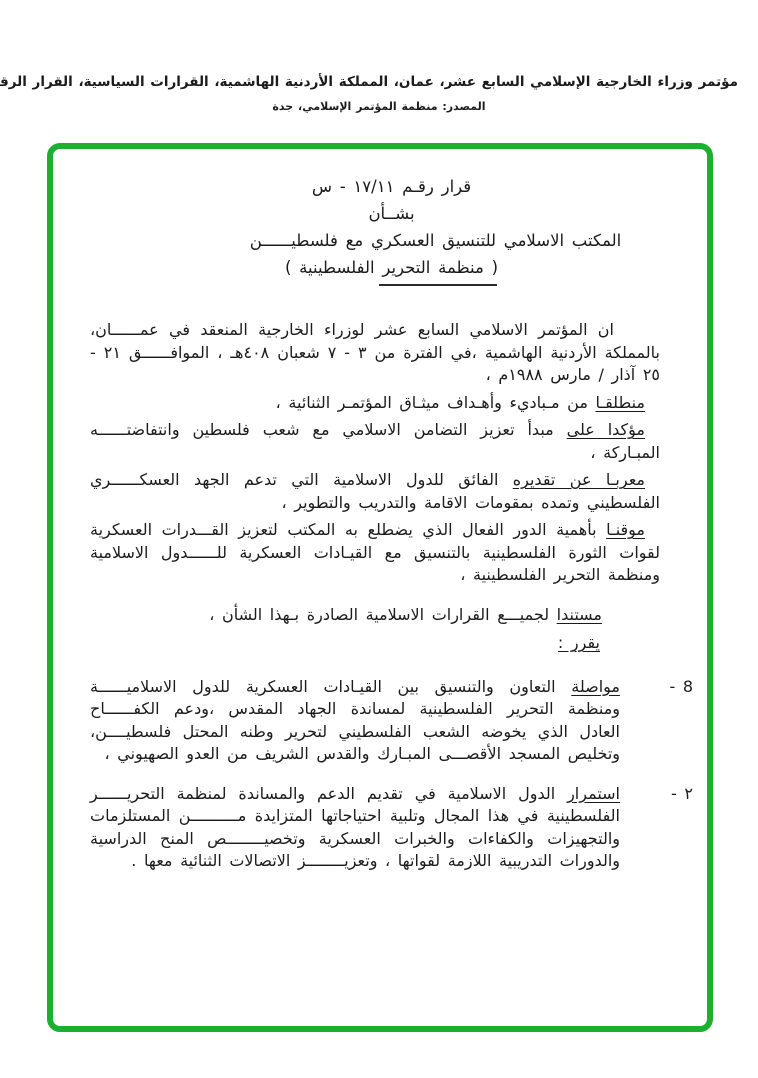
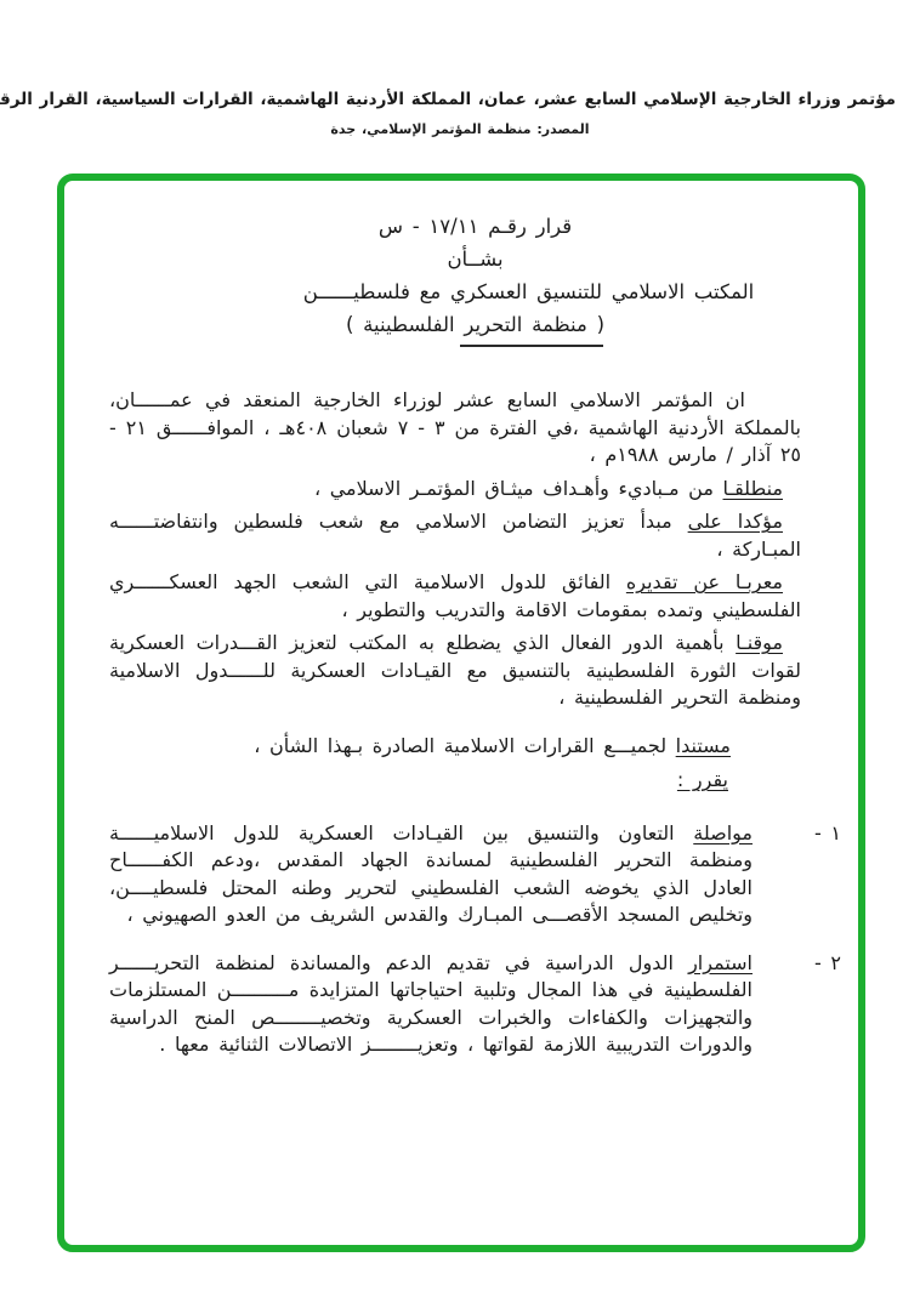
  مؤتمر وزراء الخارجية الإسلامي السابع عشر، عمان، المملكة الأردنية الهاشمية، القرارات السياسية، القرار الرق
  المصدر: منظمة المؤتمر الإسلامي، جدة
  قرار رقـم ١٧/١١ - س
  بشــأن
  المكتب الاسلامي للتنسيق العسكري مع فلسطيــــــن
  ( منظمة التحرير الفلسطينية )
  ان المؤتمر الاسلامي السابع عشر لوزراء الخارجية المنعقد في عمــــــان، بالمملكة الأردنية الهاشمية ،في الفترة من ٣ - ٧ شعبان ٤٠٨هـ ، الموافــــــق ٢١ - ٢٥ آذار / مارس ١٩٨٨م ،
- منطلقـا من مـباديء وأهـداف ميثـاق المؤتمـر الثنائية ،
+ منطلقـا من مـباديء وأهـداف ميثـاق المؤتمـر الاسلامي ،
  مؤكدا على مبدأ تعزيز التضامن الاسلامي مع شعب فلسطين وانتفاضتــــــه المبـاركة ،
- معربـا عن تقديره الفائق للدول الاسلامية التي تدعم الجهد العسكــــــري الفلسطيني وتمده بمقومات الاقامة والتدريب والتطوير ،
+ معربـا عن تقديره الفائق للدول الاسلامية التي الشعب الجهد العسكــــــري الفلسطيني وتمده بمقومات الاقامة والتدريب والتطوير ،
  موقنـا بأهمية الدور الفعال الذي يضطلع به المكتب لتعزيز القـــدرات العسكرية لقوات الثورة الفلسطينية بالتنسيق مع القيـادات العسكرية للــــــدول الاسلامية ومنظمة التحرير الفلسطينية ،
  مستندا لجميـــع القرارات الاسلامية الصادرة بـهذا الشأن ،
  يقرر :
- 8 -
+ ١ -
  مواصلة التعاون والتنسيق بين القيـادات العسكرية للدول الاسلاميــــــة ومنظمة التحرير الفلسطينية لمساندة الجهاد المقدس ،ودعم الكفــــــاح العادل الذي يخوضه الشعب الفلسطيني لتحرير وطنه المحتل فلسطيــــن، وتخليص المسجد الأقصـــى المبـارك والقدس الشريف من العدو الصهيوني ،
  ٢ -
- استمرار الدول الاسلامية في تقديم الدعم والمساندة لمنظمة التحريــــــر الفلسطينية في هذا المجال وتلبية احتياجاتها المتزايدة مــــــــــن المستلزمات والتجهيزات والكفاءات والخبرات العسكرية وتخصيــــــــص المنح الدراسية والدورات التدريبية اللازمة لقواتها ، وتعزيــــــــز الاتصالات الثنائية معها .
+ استمرار الدول الدراسية في تقديم الدعم والمساندة لمنظمة التحريــــــر الفلسطينية في هذا المجال وتلبية احتياجاتها المتزايدة مــــــــــن المستلزمات والتجهيزات والكفاءات والخبرات العسكرية وتخصيــــــــص المنح الدراسية والدورات التدريبية اللازمة لقواتها ، وتعزيــــــــز الاتصالات الثنائية معها .
